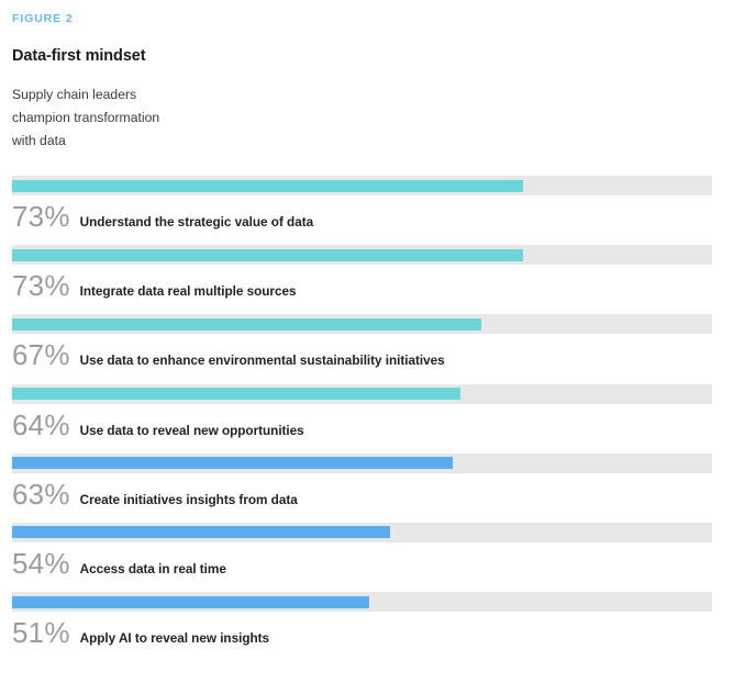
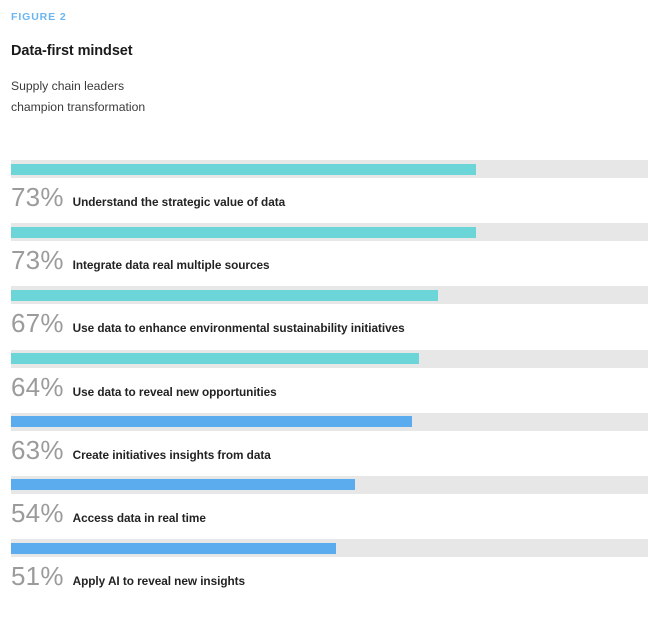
  FIGURE 2
  Data-first mindset
  Supply chain leaders
  champion transformation
- with data
  73%
  Understand the strategic value of data
  73%
  Integrate data real multiple sources
  67%
  Use data to enhance environmental sustainability initiatives
  64%
  Use data to reveal new opportunities
  63%
  Create initiatives insights from data
  54%
  Access data in real time
  51%
  Apply AI to reveal new insights
